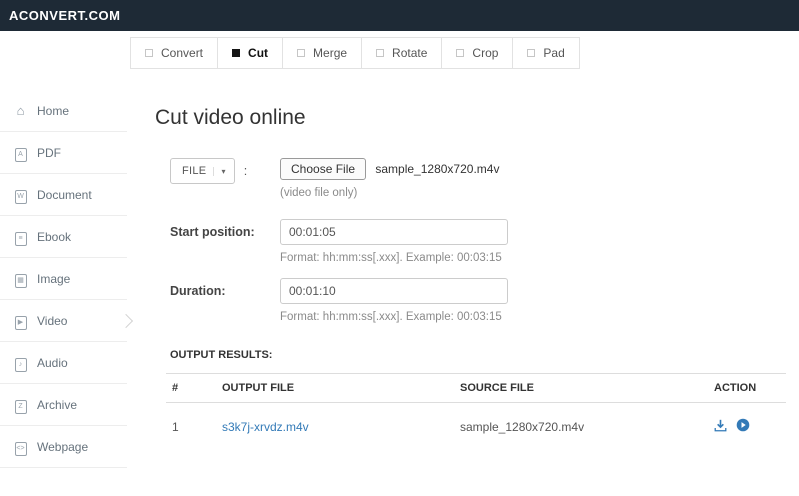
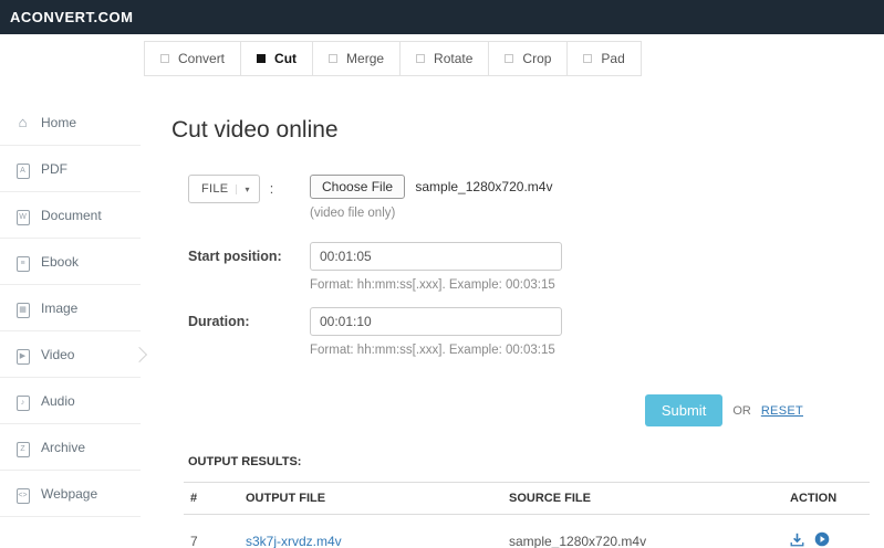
  ACONVERT.COM
  ⌂
  Home
  PDF
  Document
  Ebook
  Image
  Video
  Audio
  Archive
  Webpage
  Convert
  Cut
  Merge
  Rotate
  Crop
  Pad
  Cut video online
  FILE
  ▾
  :
  Choose File sample_1280x720.m4v
  (video file only)
  Start position:
  00:01:05
  Format: hh:mm:ss[.xxx]. Example: 00:03:15
  Duration:
  00:01:10
  Format: hh:mm:ss[.xxx]. Example: 00:03:15
+ Submit
+ OR
+ RESET
  OUTPUT RESULTS:
  #	OUTPUT FILE	SOURCE FILE	ACTION
- 1	s3k7j-xrvdz.m4v	sample_1280x720.m4v
+ 7	s3k7j-xrvdz.m4v	sample_1280x720.m4v
